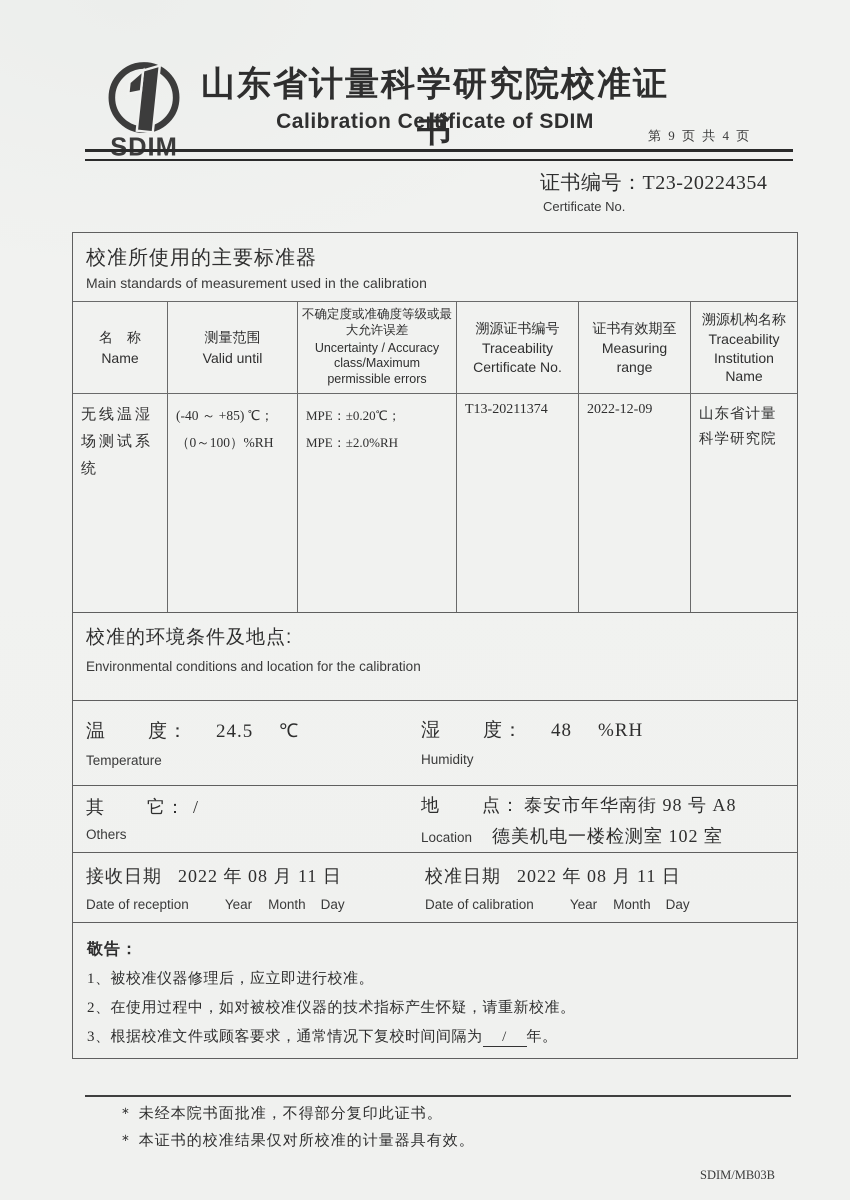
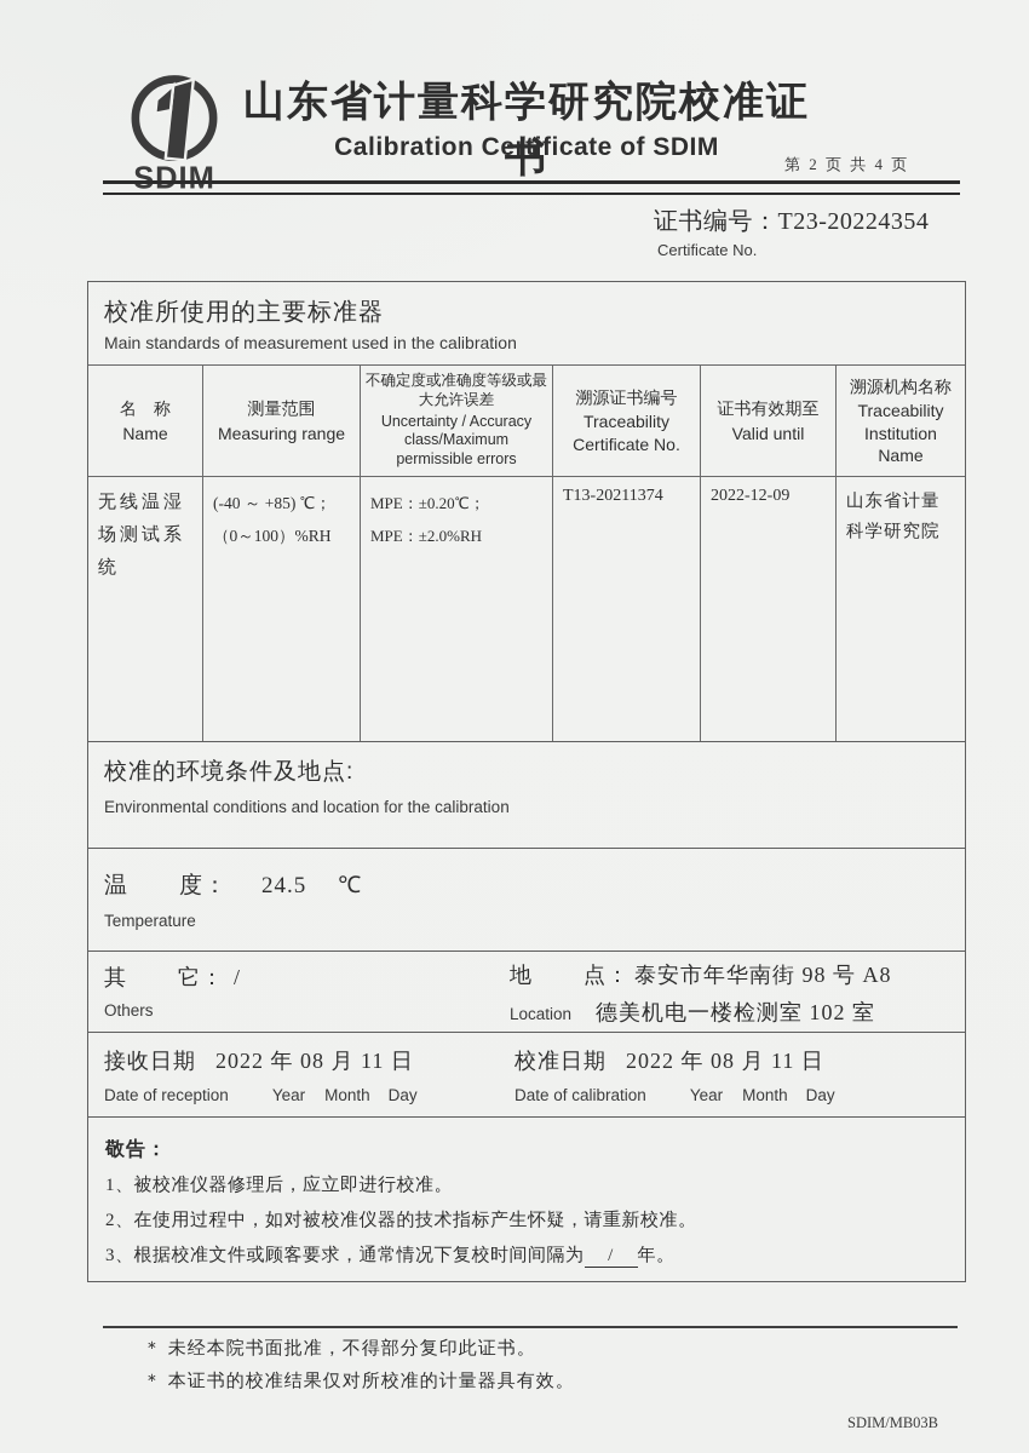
  SDIM
  山东省计量科学研究院校准证书
  Calibration Certificate of SDIM
- 第 9 页 共 4 页
+ 第 2 页 共 4 页
  证书编号：T23-20224354
  Certificate No.
  校准所使用的主要标准器
  Main standards of measurement used in the calibration
  名 称
  Name
  测量范围
- Valid until
+ Measuring range
  不确定度或准确度等级或最大允许误差
  Uncertainty / Accuracy class/Maximum permissible errors
  溯源证书编号
  Traceability Certificate No.
  证书有效期至
- Measuring range
+ Valid until
  溯源机构名称
  Traceability Institution Name
  无线温湿场测试系统
  (-40 ～ +85) ℃；
  （0～100）%RH
  MPE：±0.20℃；
  MPE：±2.0%RH
  T13-20211374
  2022-12-09
  山东省计量科学研究院
  校准的环境条件及地点:
  Environmental conditions and location for the calibration
  温 度： 24.5 ℃
  Temperature
- 湿 度： 48 %RH
- Humidity
  其 它： /
  Others
  地 点： 泰安市年华南街 98 号 A8
  Location 德美机电一楼检测室 102 室
  接收日期 2022 年 08 月 11 日
  Date of reception Year Month Day
  校准日期 2022 年 08 月 11 日
  Date of calibration Year Month Day
  敬告：
  1、被校准仪器修理后，应立即进行校准。
  2、在使用过程中，如对被校准仪器的技术指标产生怀疑，请重新校准。
  3、根据校准文件或顾客要求，通常情况下复校时间间隔为 / 年。
  ＊ 未经本院书面批准，不得部分复印此证书。
  ＊ 本证书的校准结果仅对所校准的计量器具有效。
  SDIM/MB03B
